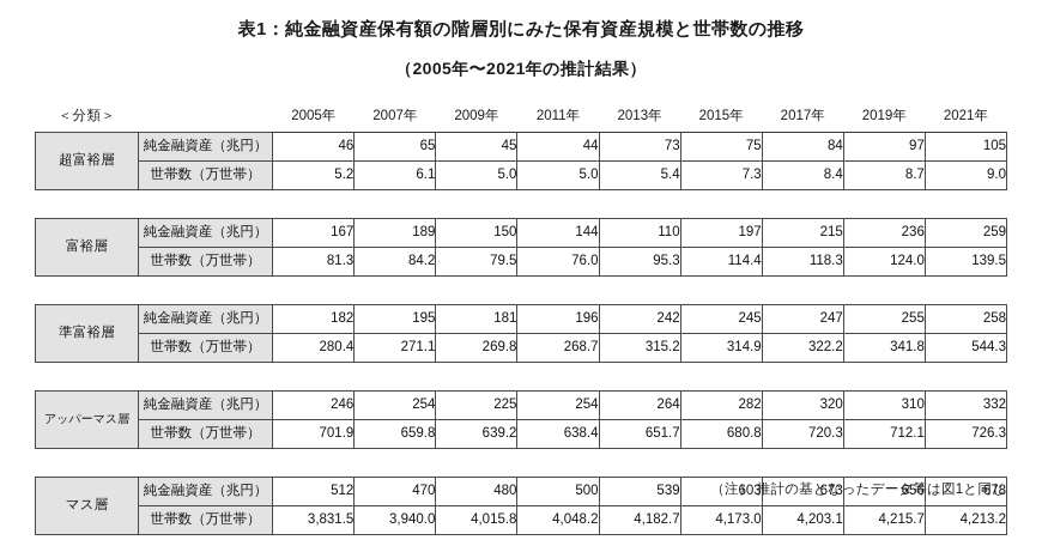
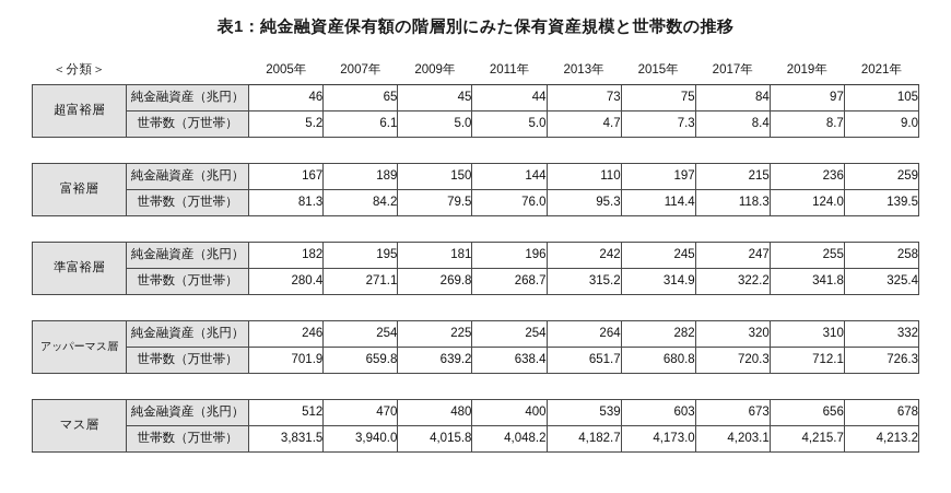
  表1：純金融資産保有額の階層別にみた保有資産規模と世帯数の推移
- （2005年〜2021年の推計結果）
  ＜分類＞		2005年	2007年	2009年	2011年	2013年	2015年	2017年	2019年	2021年
  超富裕層	純金融資産（兆円）	46	65	45	44	73	75	84	97	105
- 世帯数（万世帯）	5.2	6.1	5.0	5.0	5.4	7.3	8.4	8.7	9.0
+ 世帯数（万世帯）	5.2	6.1	5.0	5.0	4.7	7.3	8.4	8.7	9.0
  富裕層	純金融資産（兆円）	167	189	150	144	110	197	215	236	259
  世帯数（万世帯）	81.3	84.2	79.5	76.0	95.3	114.4	118.3	124.0	139.5
  準富裕層	純金融資産（兆円）	182	195	181	196	242	245	247	255	258
- 世帯数（万世帯）	280.4	271.1	269.8	268.7	315.2	314.9	322.2	341.8	544.3
+ 世帯数（万世帯）	280.4	271.1	269.8	268.7	315.2	314.9	322.2	341.8	325.4
  アッパーマス層	純金融資産（兆円）	246	254	225	254	264	282	320	310	332
  世帯数（万世帯）	701.9	659.8	639.2	638.4	651.7	680.8	720.3	712.1	726.3
- マス層	純金融資産（兆円）	512	470	480	500	539	603	673	656	678
+ マス層	純金融資産（兆円）	512	470	480	400	539	603	673	656	678
  世帯数（万世帯）	3,831.5	3,940.0	4,015.8	4,048.2	4,182.7	4,173.0	4,203.1	4,215.7	4,213.2
- （注） 推計の基となったデータ等は図1と同じ
